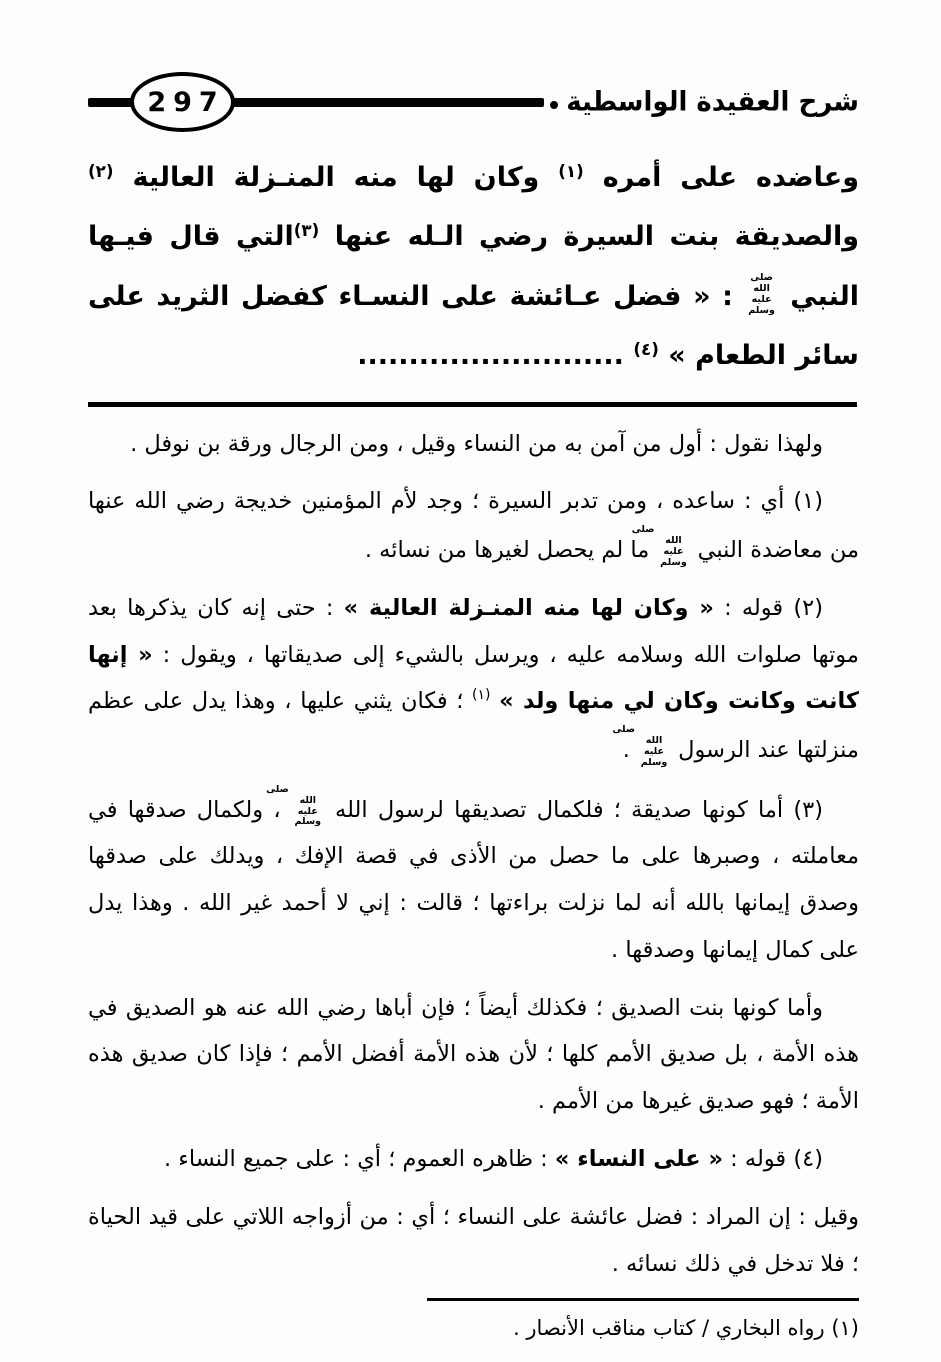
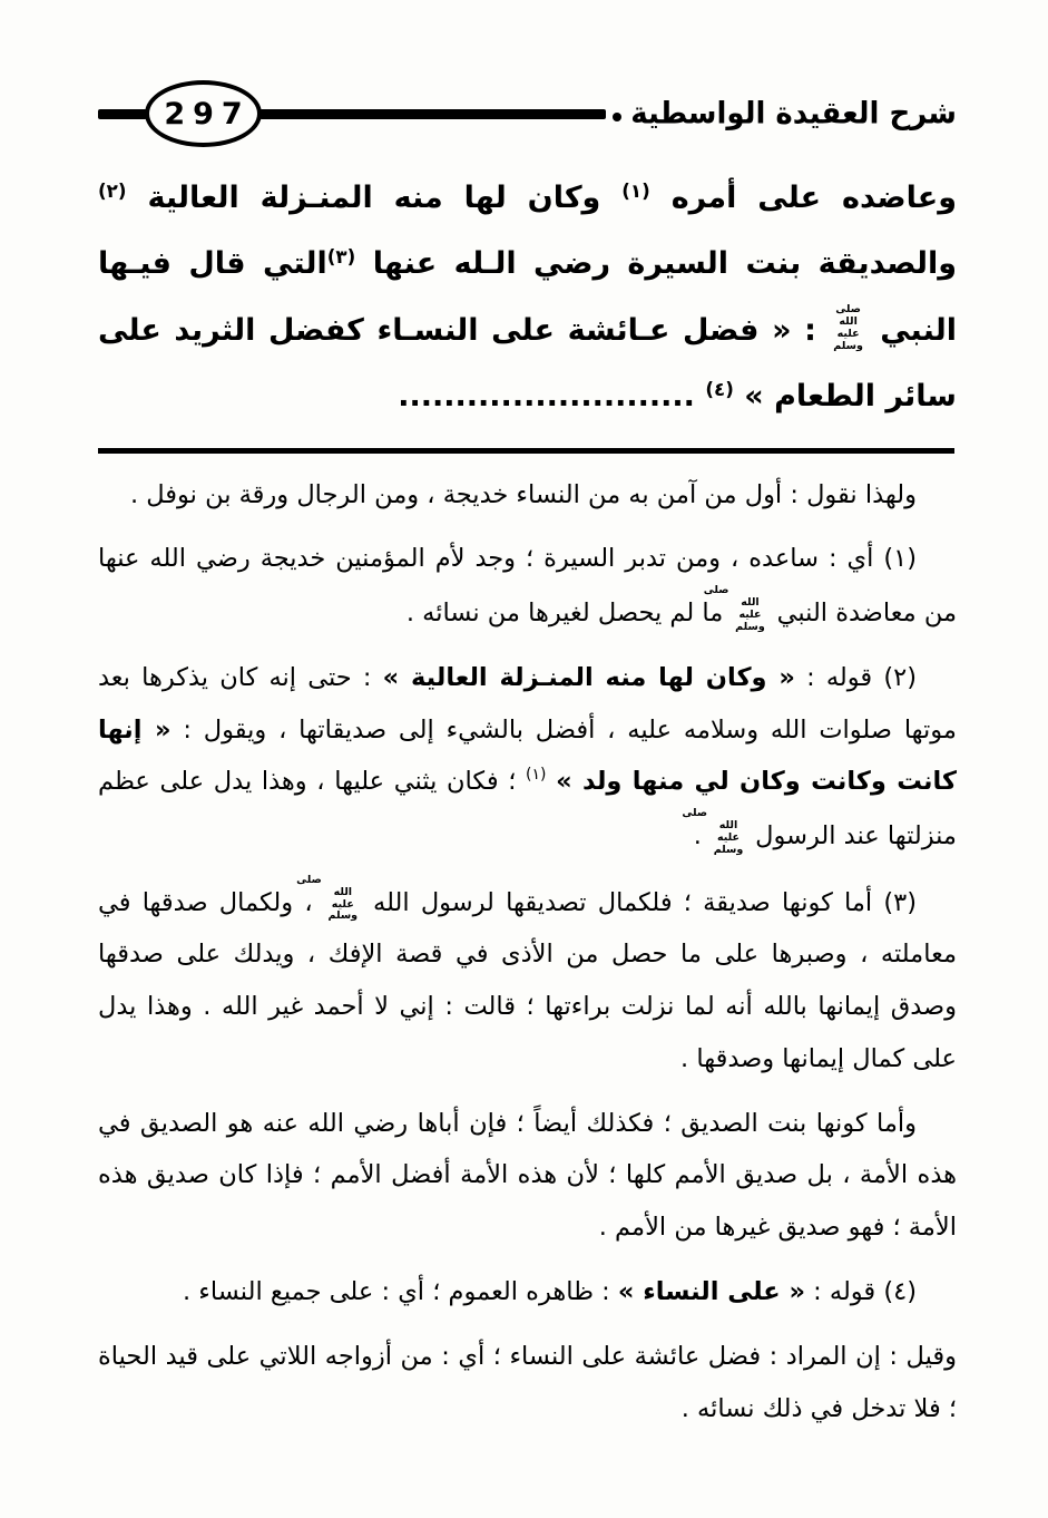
  شرح العقيدة الواسطية
  297
  وعاضده على أمره (١) وكان لها منه المنـزلة العالية (٢) والصديقة بنت السيرة رضي الـله عنها (٣)التي قال فيـها النبي صلى الله عليه وسلم : « فضل عـائشة على النسـاء كفضل الثريد على سائر الطعام » (٤) ..........................
- ولهذا نقول : أول من آمن به من النساء وقيل ، ومن الرجال ورقة بن نوفل .
+ ولهذا نقول : أول من آمن به من النساء خديجة ، ومن الرجال ورقة بن نوفل .
  (١) أي : ساعده ، ومن تدبر السيرة ؛ وجد لأم المؤمنين خديجة رضي الله عنها من معاضدة النبي صلى الله عليه وسلم ما لم يحصل لغيرها من نسائه .
- (٢) قوله : « وكان لها منه المنـزلة العالية » : حتى إنه كان يذكرها بعد موتها صلوات الله وسلامه عليه ، ويرسل بالشيء إلى صديقاتها ، ويقول : « إنها كانت وكانت وكان لي منها ولد » (١) ؛ فكان يثني عليها ، وهذا يدل على عظم منزلتها عند الرسول صلى الله عليه وسلم .
+ (٢) قوله : « وكان لها منه المنـزلة العالية » : حتى إنه كان يذكرها بعد موتها صلوات الله وسلامه عليه ، أفضل بالشيء إلى صديقاتها ، ويقول : « إنها كانت وكانت وكان لي منها ولد » (١) ؛ فكان يثني عليها ، وهذا يدل على عظم منزلتها عند الرسول صلى الله عليه وسلم .
  (٣) أما كونها صديقة ؛ فلكمال تصديقها لرسول الله صلى الله عليه وسلم ، ولكمال صدقها في معاملته ، وصبرها على ما حصل من الأذى في قصة الإفك ، ويدلك على صدقها وصدق إيمانها بالله أنه لما نزلت براءتها ؛ قالت : إني لا أحمد غير الله . وهذا يدل على كمال إيمانها وصدقها .
  وأما كونها بنت الصديق ؛ فكذلك أيضاً ؛ فإن أباها رضي الله عنه هو الصديق في هذه الأمة ، بل صديق الأمم كلها ؛ لأن هذه الأمة أفضل الأمم ؛ فإذا كان صديق هذه الأمة ؛ فهو صديق غيرها من الأمم .
  (٤) قوله : « على النساء » : ظاهره العموم ؛ أي : على جميع النساء .
  وقيل : إن المراد : فضل عائشة على النساء ؛ أي : من أزواجه اللاتي على قيد الحياة ؛ فلا تدخل في ذلك نسائه .
- (١) رواه البخاري / كتاب مناقب الأنصار .
